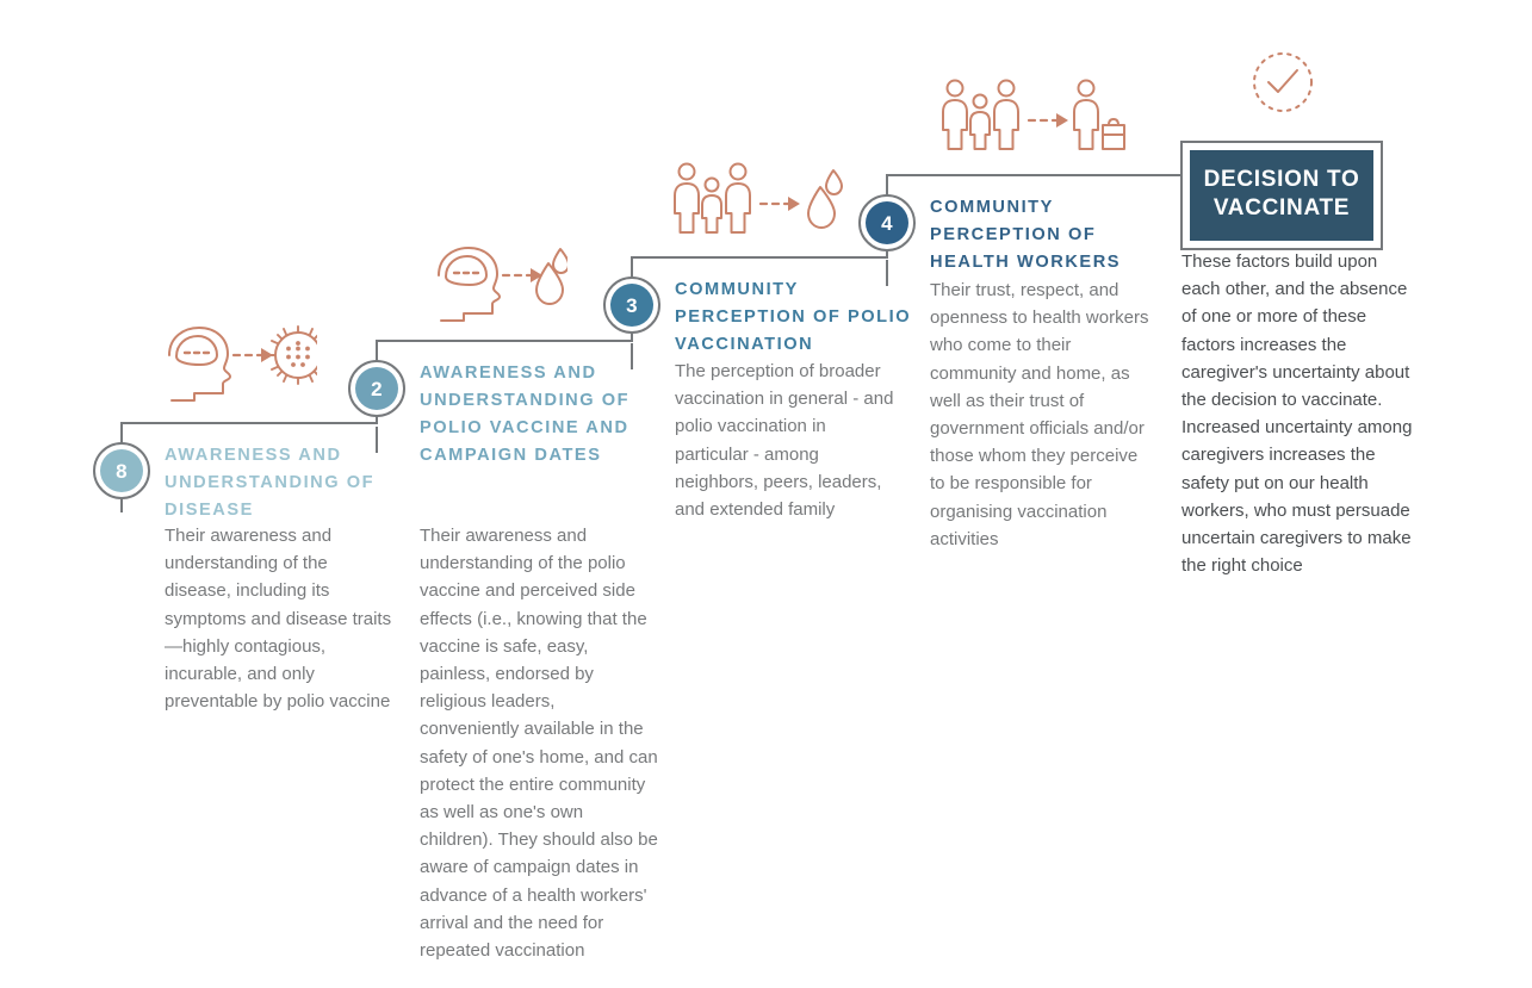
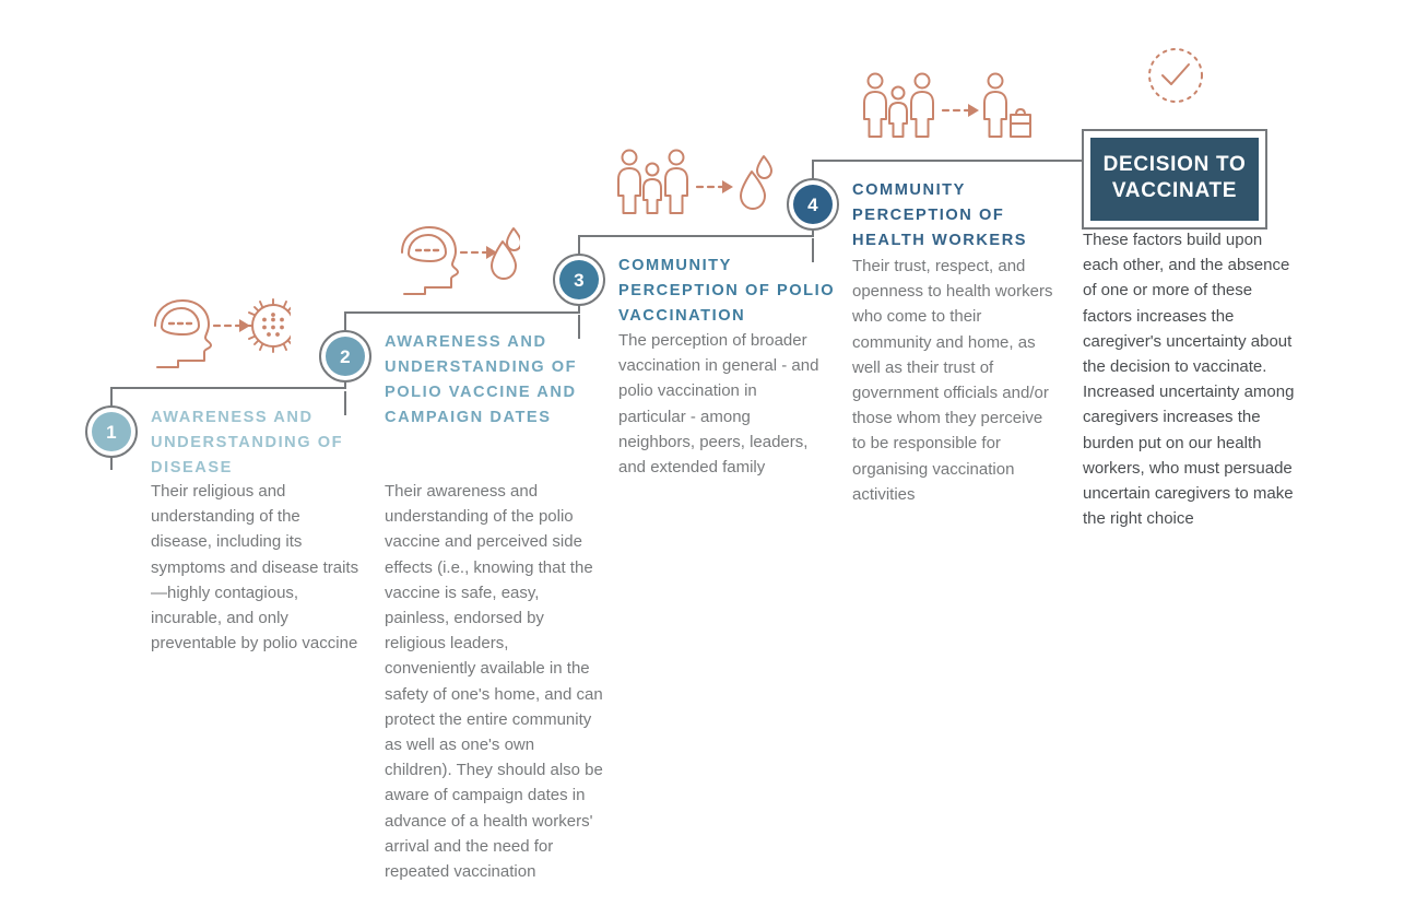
- 8
+ 1
  AWARENESS AND UNDERSTANDING OF DISEASE
- Their awareness and understanding of the disease, including its symptoms and disease traits—highly contagious, incurable, and only preventable by polio vaccine
+ Their religious and understanding of the disease, including its symptoms and disease traits—highly contagious, incurable, and only preventable by polio vaccine
  2
  AWARENESS AND UNDERSTANDING OF POLIO VACCINE AND CAMPAIGN DATES
  Their awareness and understanding of the polio vaccine and perceived side effects (i.e., knowing that the vaccine is safe, easy, painless, endorsed by religious leaders, conveniently available in the safety of one's home, and can protect the entire community as well as one's own children). They should also be aware of campaign dates in advance of a health workers' arrival and the need for repeated vaccination
  3
  COMMUNITY PERCEPTION OF POLIO VACCINATION
  The perception of broader vaccination in general - and polio vaccination in particular - among neighbors, peers, leaders, and extended family
  4
  COMMUNITY PERCEPTION OF HEALTH WORKERS
  Their trust, respect, and openness to health workers who come to their community and home, as well as their trust of government officials and/or those whom they perceive to be responsible for organising vaccination activities
  DECISION TO
  VACCINATE
- These factors build upon each other, and the absence of one or more of these factors increases the caregiver's uncertainty about the decision to vaccinate. Increased uncertainty among caregivers increases the safety put on our health workers, who must persuade uncertain caregivers to make the right choice
+ These factors build upon each other, and the absence of one or more of these factors increases the caregiver's uncertainty about the decision to vaccinate. Increased uncertainty among caregivers increases the burden put on our health workers, who must persuade uncertain caregivers to make the right choice
